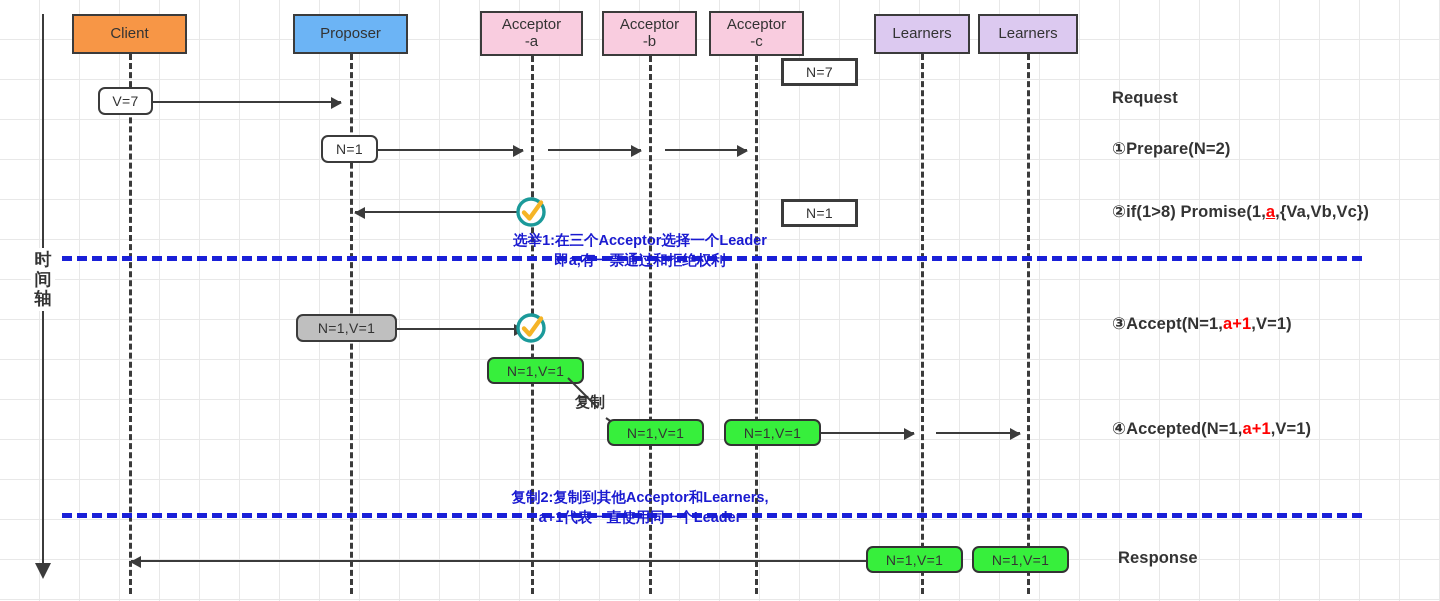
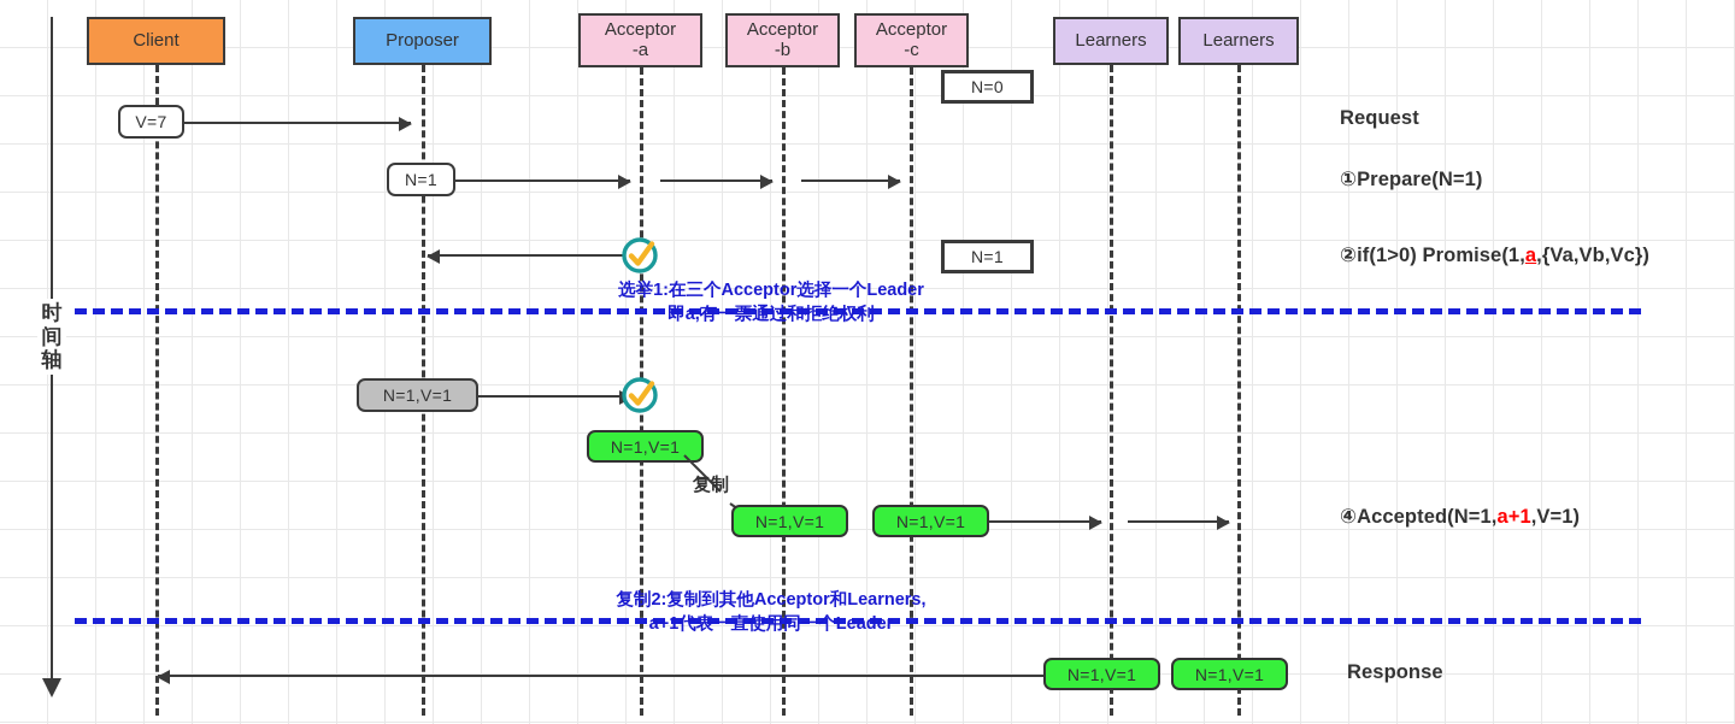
  时 间 轴
  Client
  Proposer
  Acceptor
  -a
  Acceptor
  -b
  Acceptor
  -c
  Learners
  Learners
- N=7
+ N=0
  V=7
  N=1
  N=1
  选举1:在三个Acceptor选择一个Leader
  即a,有一票通过和拒绝权利
  N=1,V=1
  N=1,V=1
  复制
  N=1,V=1
  N=1,V=1
  复制2:复制到其他Acceptor和Learners,
  a+1代表一直使用同一个Leader
  N=1,V=1
  N=1,V=1
  Request
- ①Prepare(N=2)
+ ①Prepare(N=1)
- ②if(1>8) Promise(1,a,{Va,Vb,Vc})
+ ②if(1>0) Promise(1,a,{Va,Vb,Vc})
- ③Accept(N=1,a+1,V=1)
  ④Accepted(N=1,a+1,V=1)
  Response
